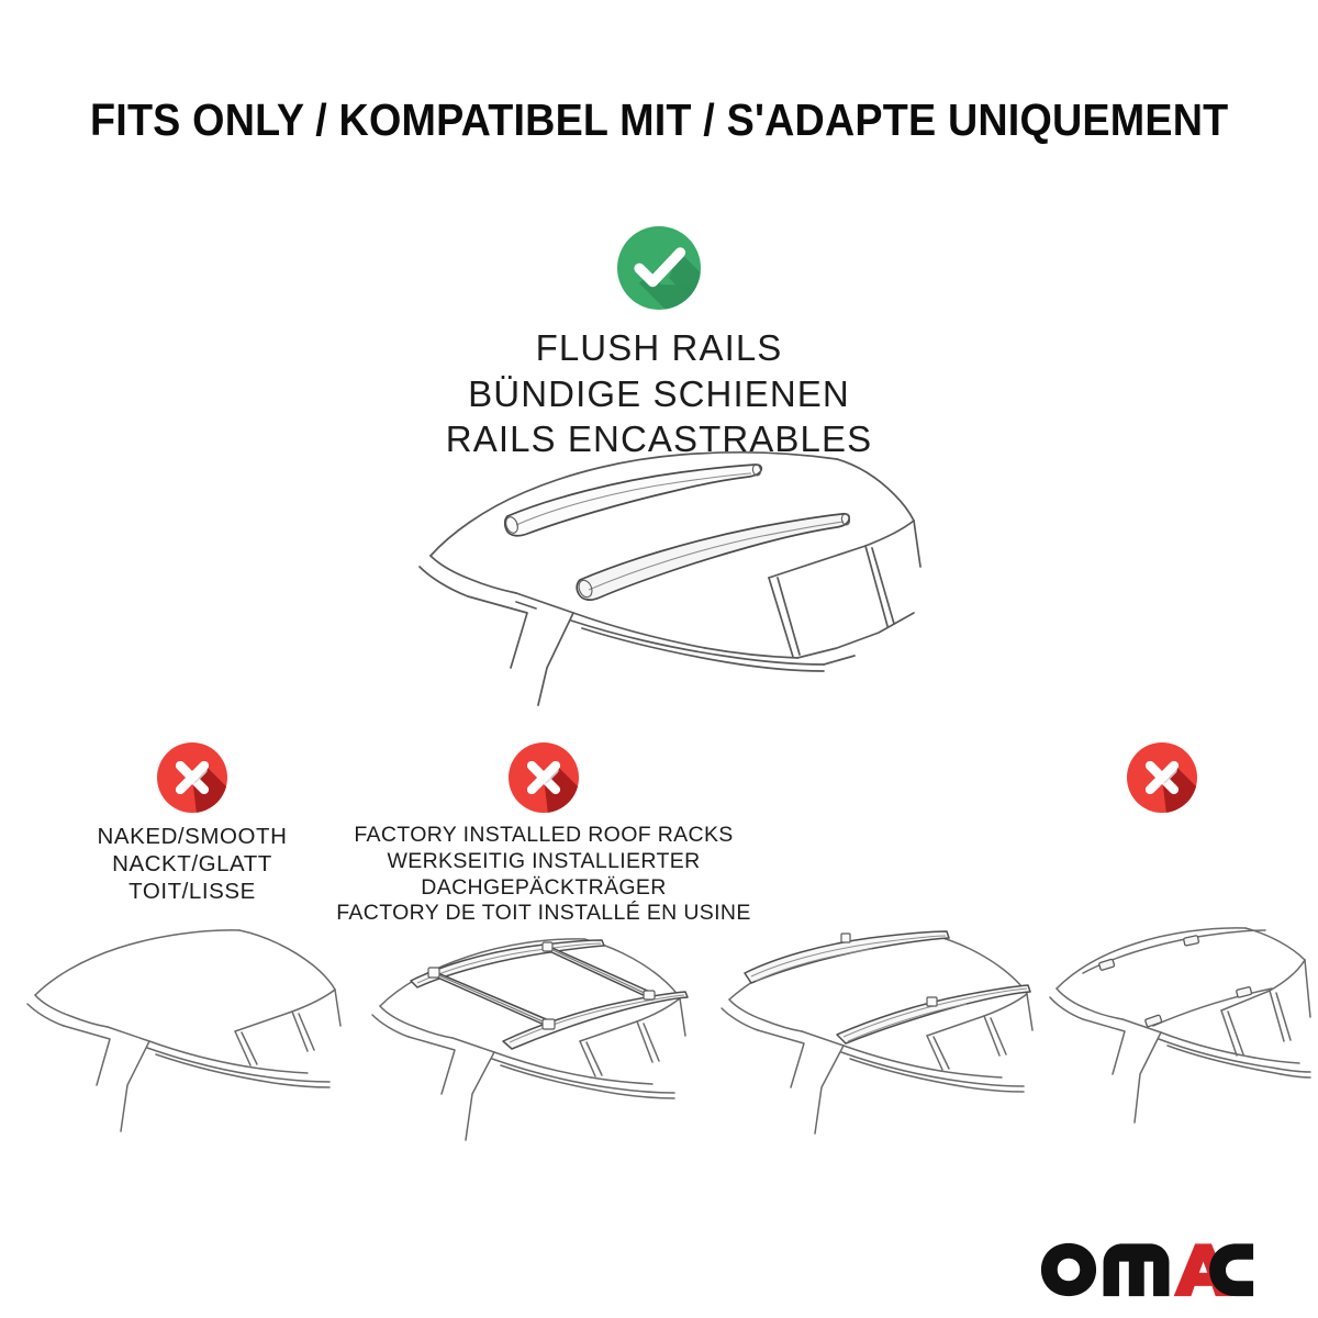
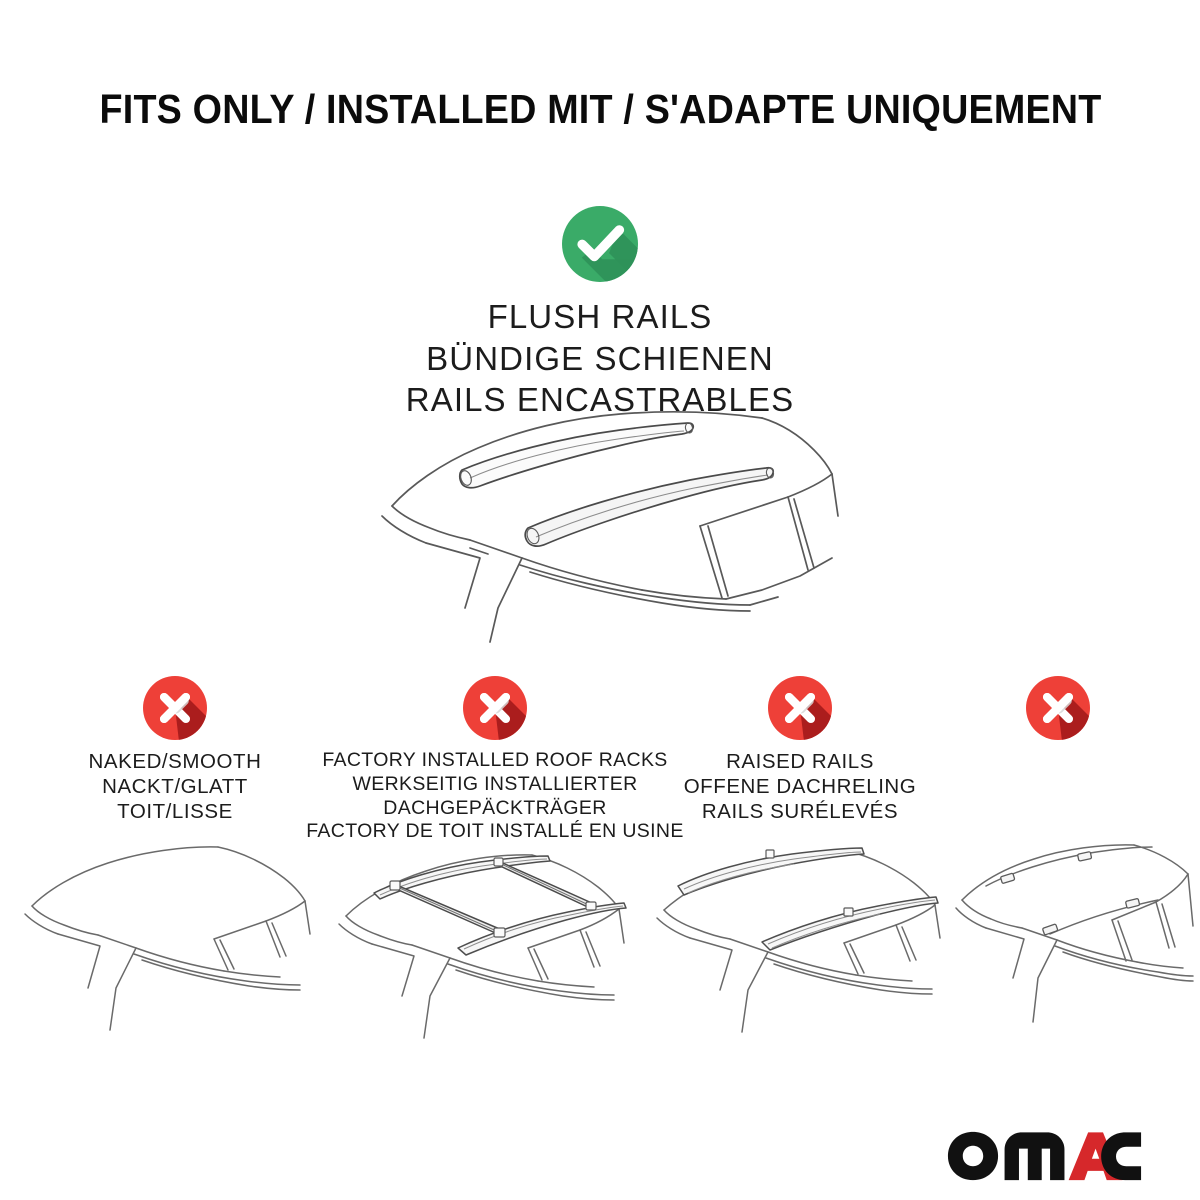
- FITS ONLY / KOMPATIBEL MIT / S'ADAPTE UNIQUEMENT
+ FITS ONLY / INSTALLED MIT / S'ADAPTE UNIQUEMENT
  FLUSH RAILS
  BÜNDIGE SCHIENEN
  RAILS ENCASTRABLES
  NAKED/SMOOTH
  NACKT/GLATT
  TOIT/LISSE
  FACTORY INSTALLED ROOF RACKS
  WERKSEITIG INSTALLIERTER
  DACHGEPÄCKTRÄGER
  FACTORY DE TOIT INSTALLÉ EN USINE
+ RAISED RAILS
+ OFFENE DACHRELING
+ RAILS SURÉLEVÉS
